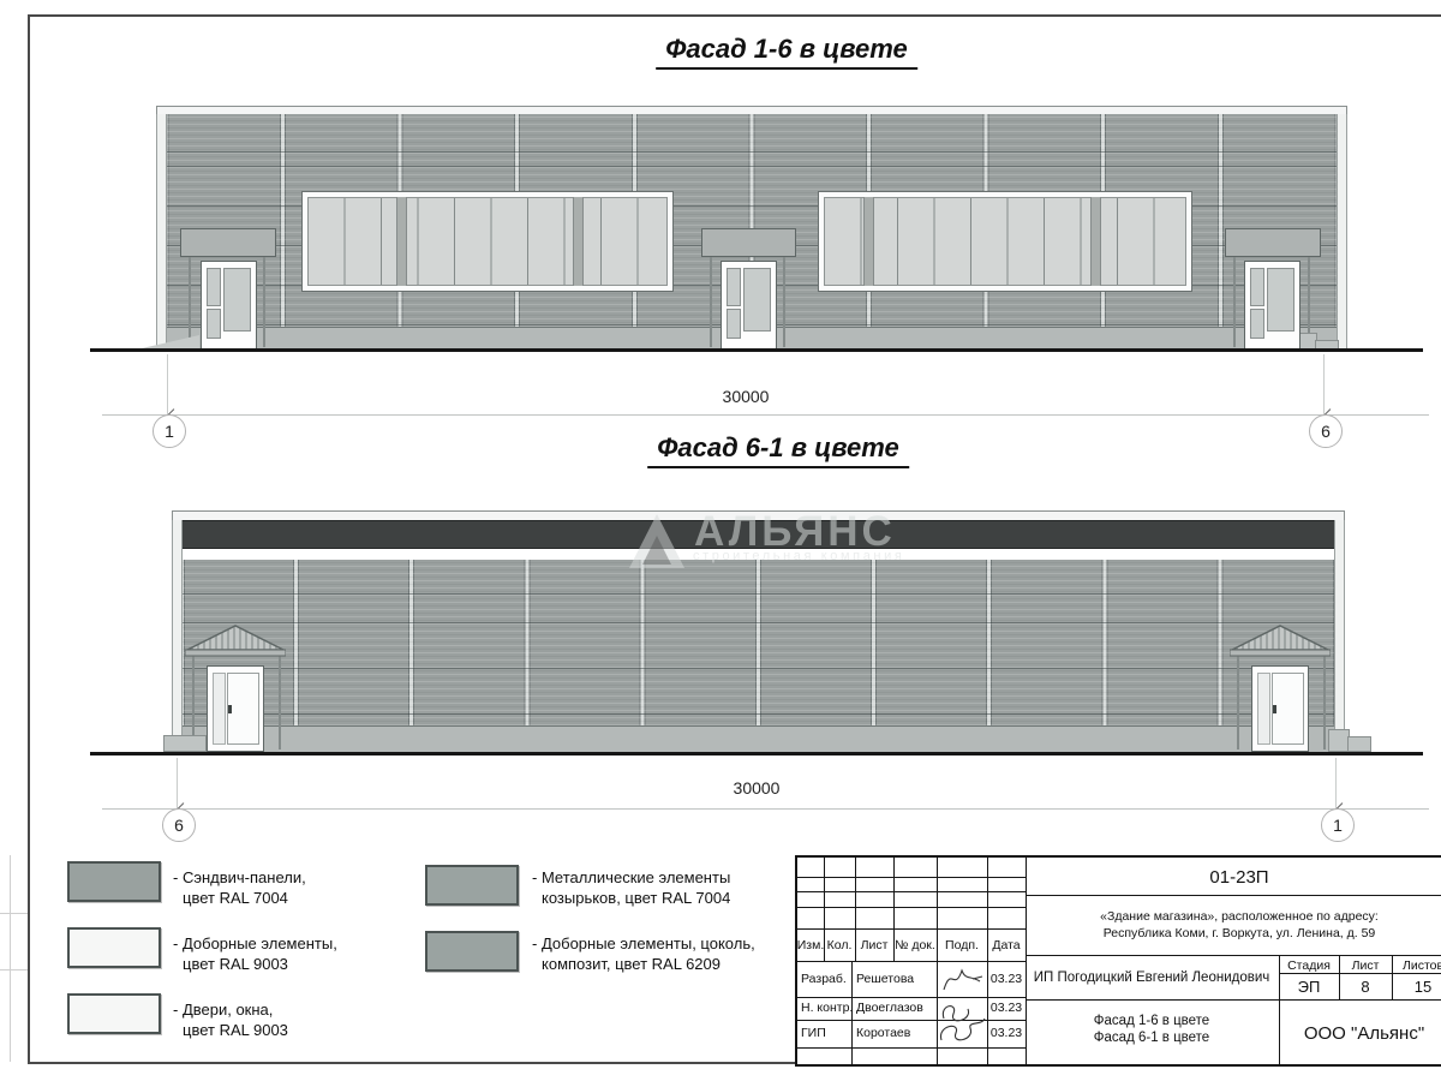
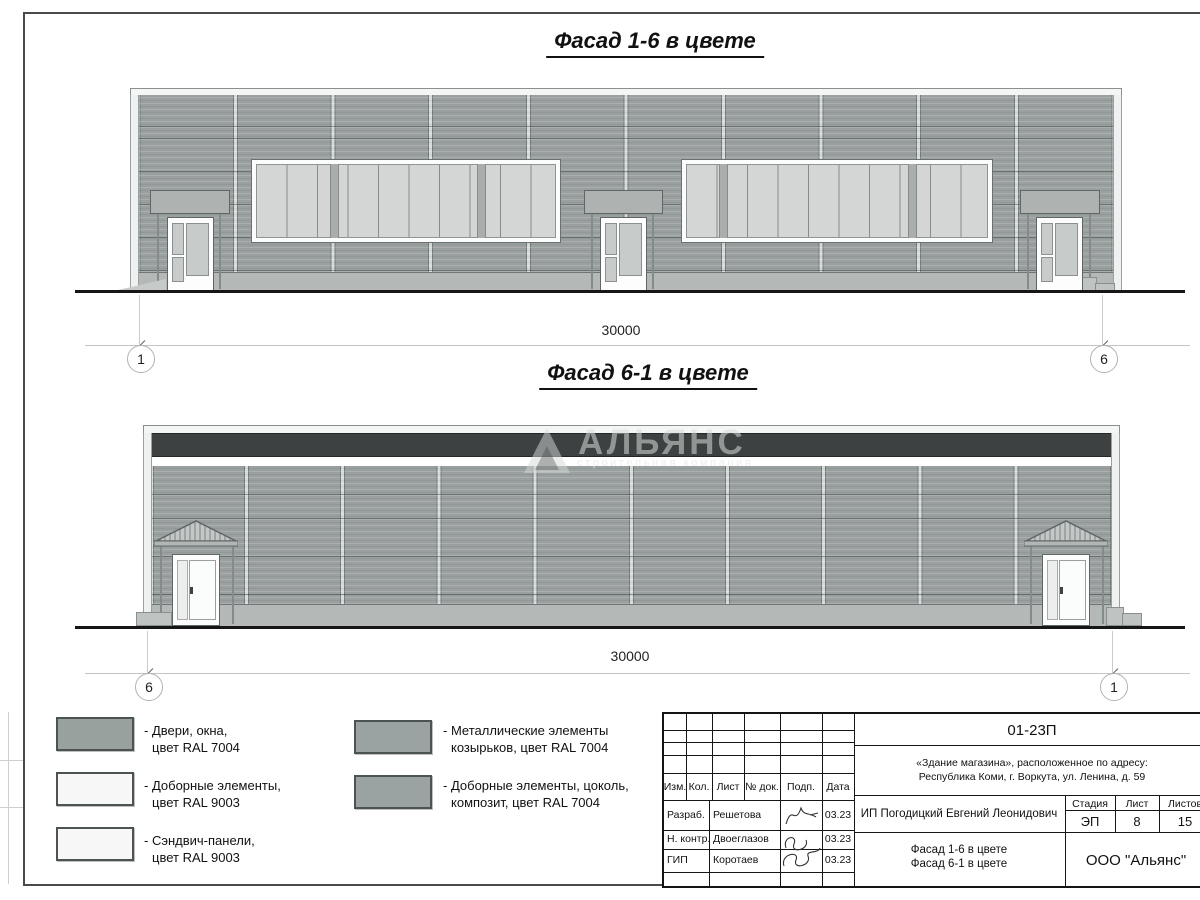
  Фасад 1-6 в цвете
  30000
  1
  6
  Фасад 6-1 в цвете
  АЛЬЯНС
  строительная компания
  30000
  6
  1
- - Сэндвич-панели,
+ - Двери, окна,
  цвет RAL 7004
  - Доборные элементы,
  цвет RAL 9003
- - Двери, окна,
+ - Сэндвич-панели,
  цвет RAL 9003
  - Металлические элементы
  козырьков, цвет RAL 7004
  - Доборные элементы, цоколь,
- композит, цвет RAL 6209
+ композит, цвет RAL 7004
  Изм.
  Кол.
  Лист
  № док.
  Подп.
  Дата
  Разраб.
  Решетова
  03.23
  Н. контр.
  Двоеглазов
  03.23
  ГИП
  Коротаев
  03.23
  01-23П
  «Здание магазина», расположенное по адресу:
  Республика Коми, г. Воркута, ул. Ленина, д. 59
  ИП Погодицкий Евгений Леонидович
  Стадия
  Лист
  Листов
  ЭП
  8
  15
  Фасад 1-6 в цвете
  Фасад 6-1 в цвете
  ООО "Альянс"
